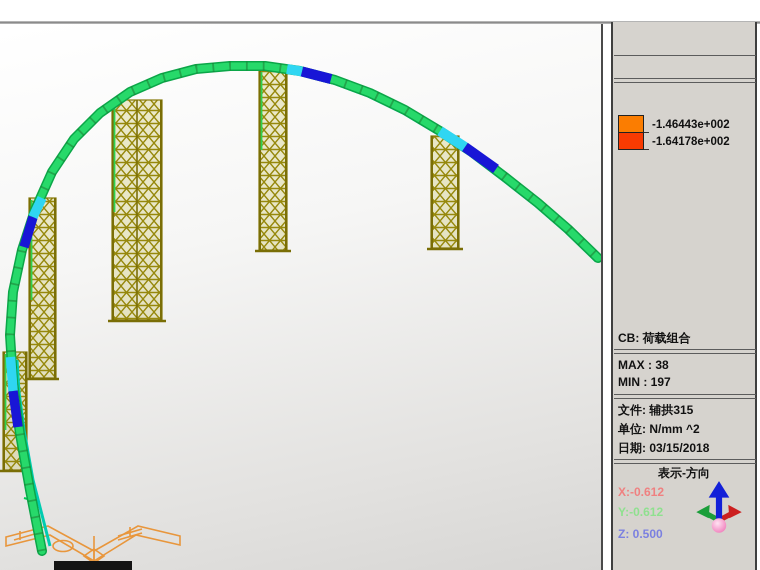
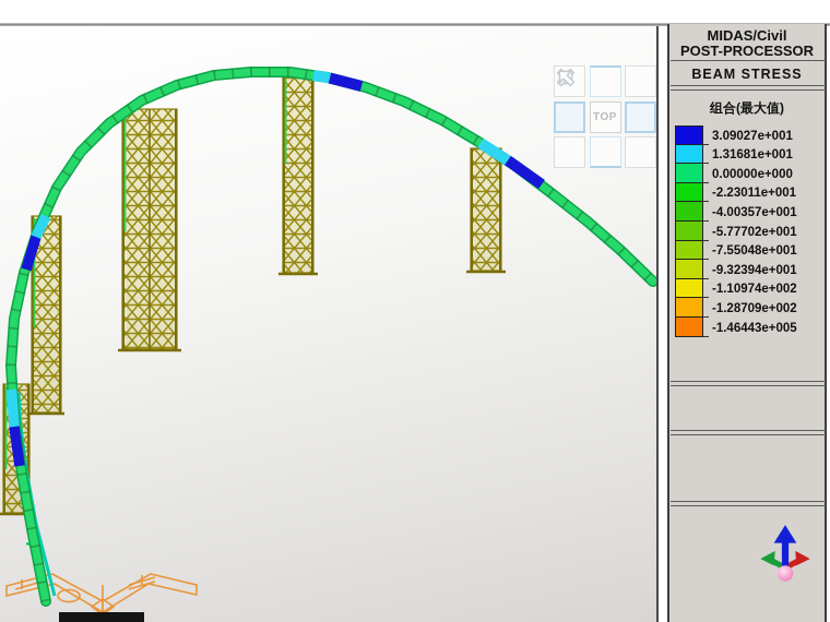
+ TOP
+ MIDAS/Civil
+ POST-PROCESSOR
+ BEAM STRESS
+ 组合(最大值)
+ 3.09027e+001
+ 1.31681e+001
+ 0.00000e+000
+ -2.23011e+001
+ -4.00357e+001
+ -5.77702e+001
+ -7.55048e+001
+ -9.32394e+001
+ -1.10974e+002
+ -1.28709e+002
- -1.46443e+002
+ -1.46443e+005
- -1.64178e+002
- CB: 荷载组合
- MAX : 38
- MIN : 197
- 文件: 辅拱315
- 单位: N/mm ^2
- 日期: 03/15/2018
- 表示-方向
- X:-0.612
- Y:-0.612
- Z: 0.500
